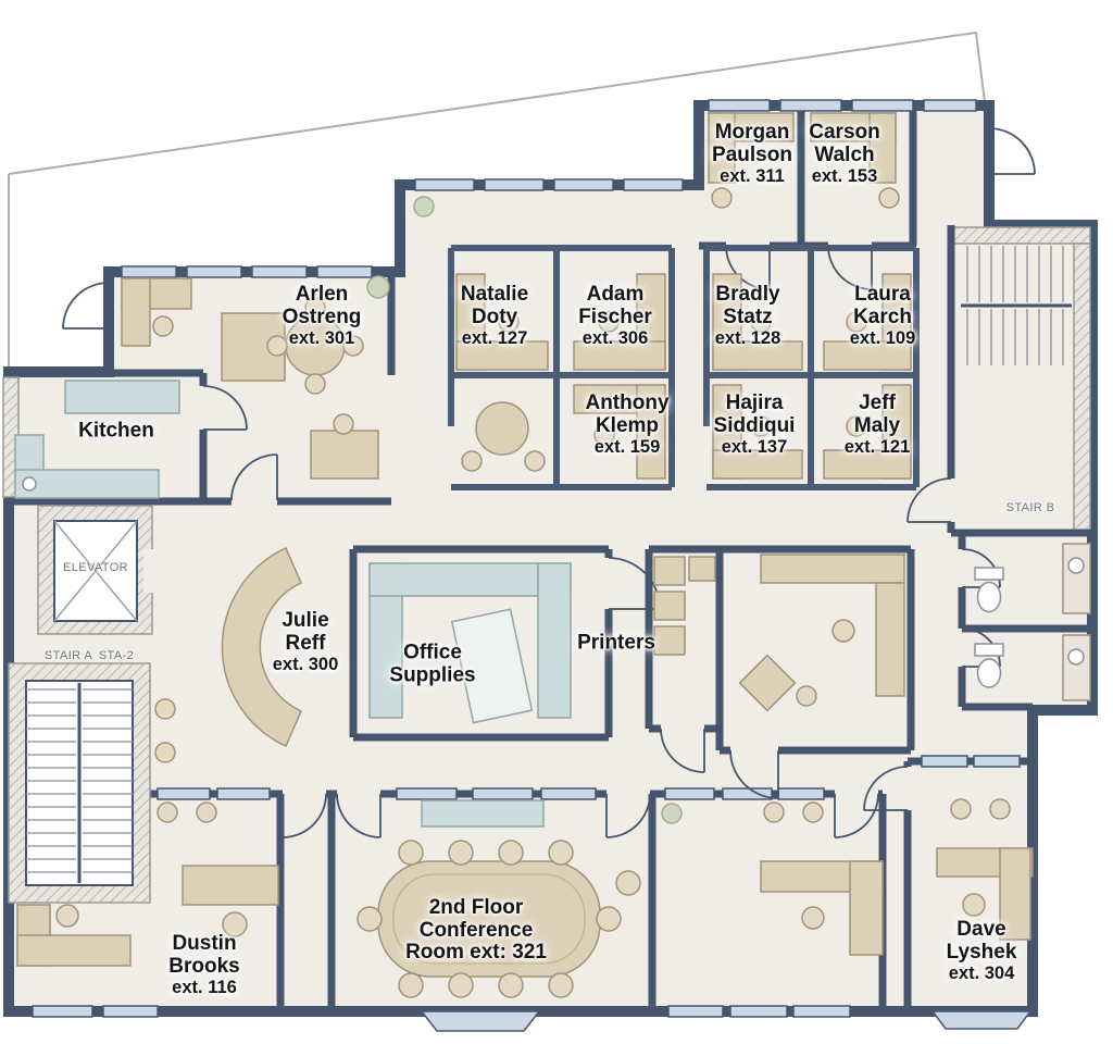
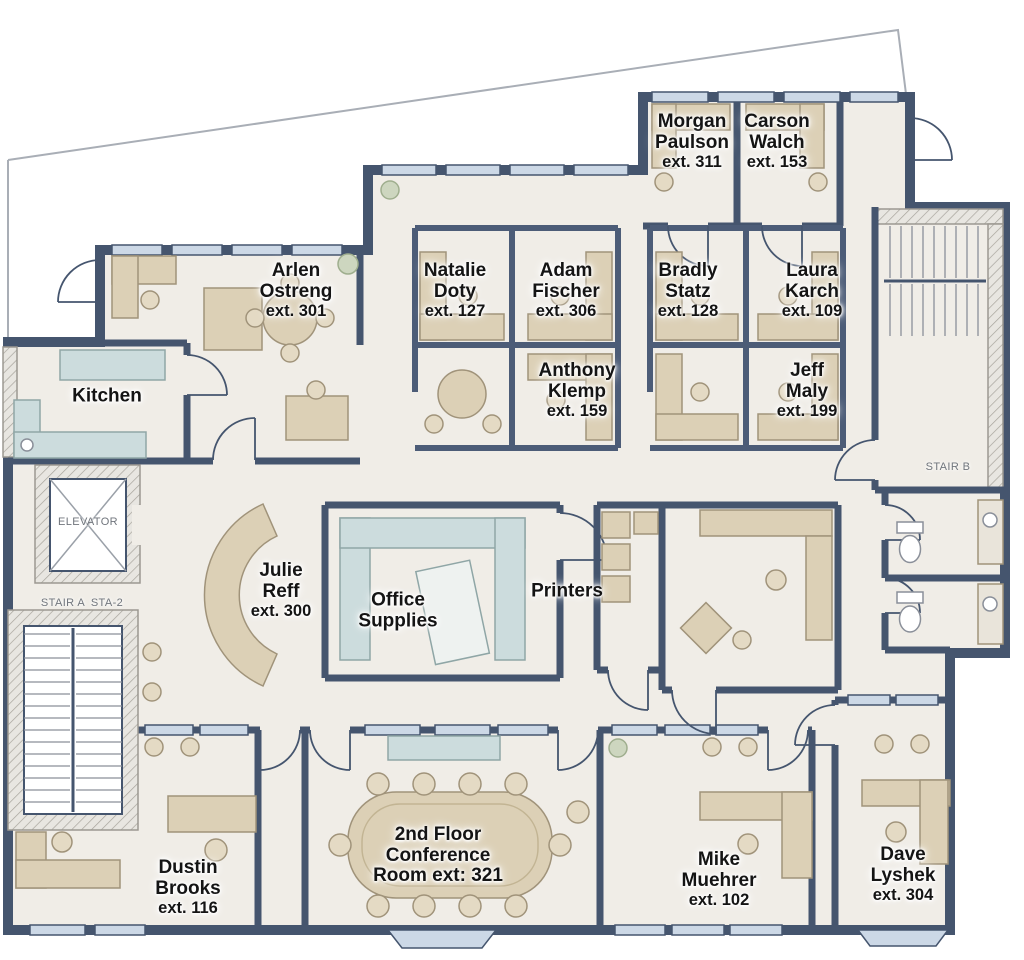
  Morgan
  Paulson
  ext. 311
  Carson
  Walch
  ext. 153
  Arlen
  Ostreng
  ext. 301
  Natalie
  Doty
  ext. 127
  Adam
  Fischer
  ext. 306
  Bradly
  Statz
  ext. 128
  Laura
  Karch
  ext. 109
  Anthony
  Klemp
  ext. 159
- Hajira
- Siddiqui
- ext. 137
  Jeff
  Maly
- ext. 121
+ ext. 199
  Julie
  Reff
  ext. 300
  Dustin
  Brooks
  ext. 116
+ Mike
+ Muehrer
+ ext. 102
  Dave
  Lyshek
  ext. 304
  Kitchen
  Office
  Supplies
  Printers
  2nd Floor
  Conference
  Room ext: 321
  ELEVATOR
  STAIR A
  STA-2
  STAIR B
